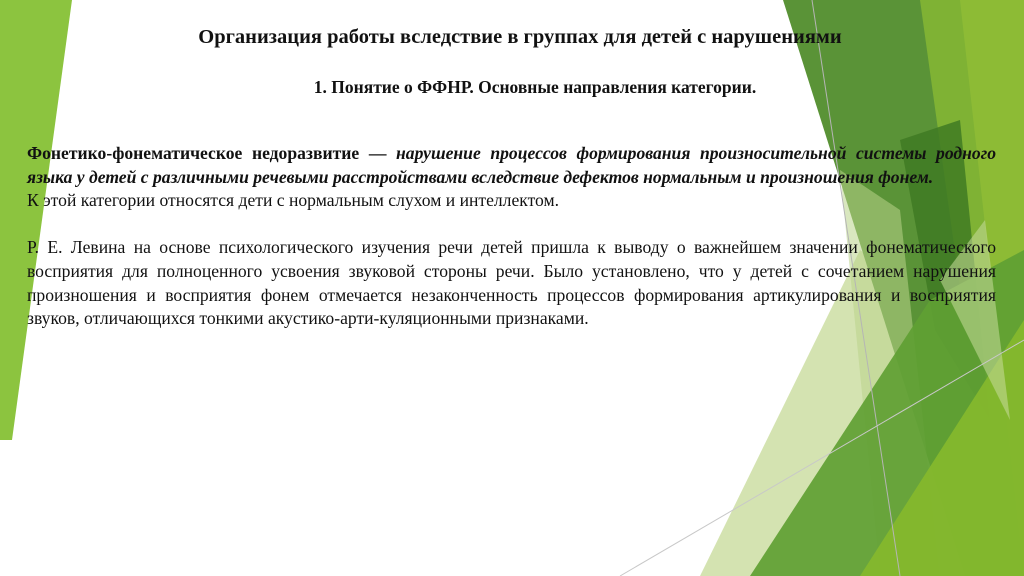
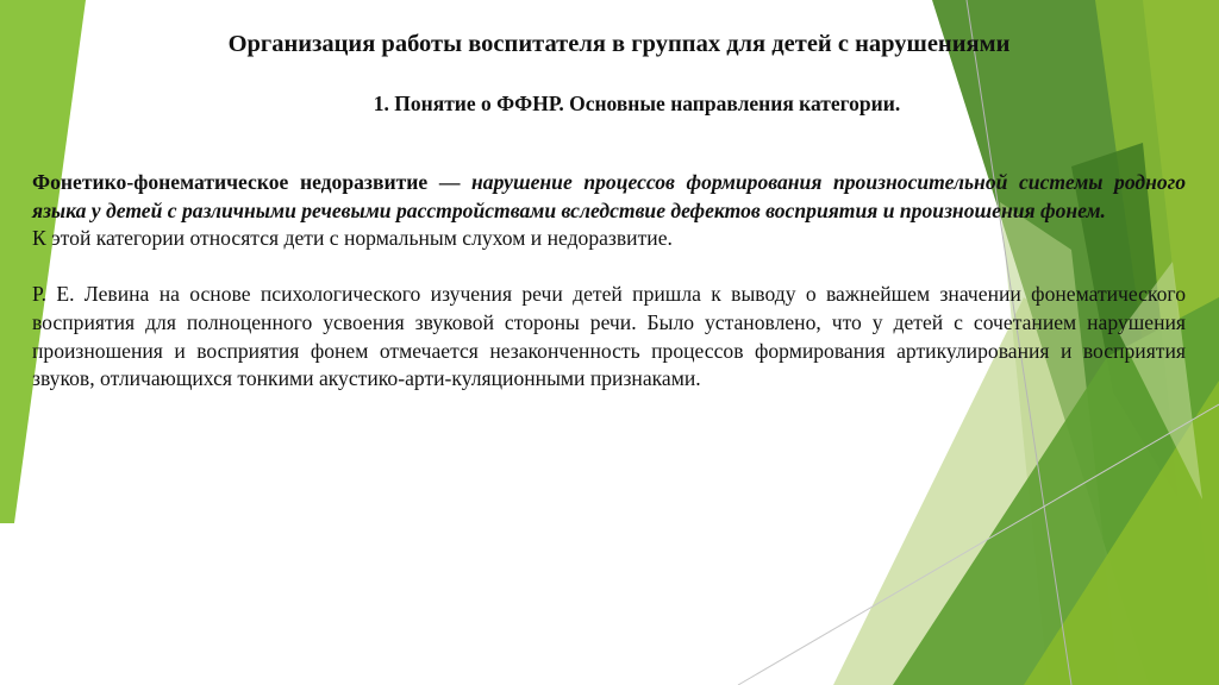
- Организация работы вследствие в группах для детей с нарушениями
+ Организация работы воспитателя в группах для детей с нарушениями
  1. Понятие о ФФНР. Основные направления категории.
- Фонетико-фонематическое недоразвитие — нарушение процессов формирования произносительной системы родного языка у детей с различными речевыми расстройствами вследствие дефектов нормальным и произношения фонем.
+ Фонетико-фонематическое недоразвитие — нарушение процессов формирования произносительной системы родного языка у детей с различными речевыми расстройствами вследствие дефектов восприятия и произношения фонем.
- К этой категории относятся дети с нормальным слухом и интеллектом.
+ К этой категории относятся дети с нормальным слухом и недоразвитие.
  Р. Е. Левина на основе психологического изучения речи детей пришла к выводу о важнейшем значении фонематического восприятия для полноценного усвоения звуковой стороны речи. Было установлено, что у детей с сочетанием нарушения произношения и восприятия фонем отмечается незаконченность процессов формирования артикулирования и восприятия звуков, отличающихся тонкими акустико-арти-куляционными признаками.
